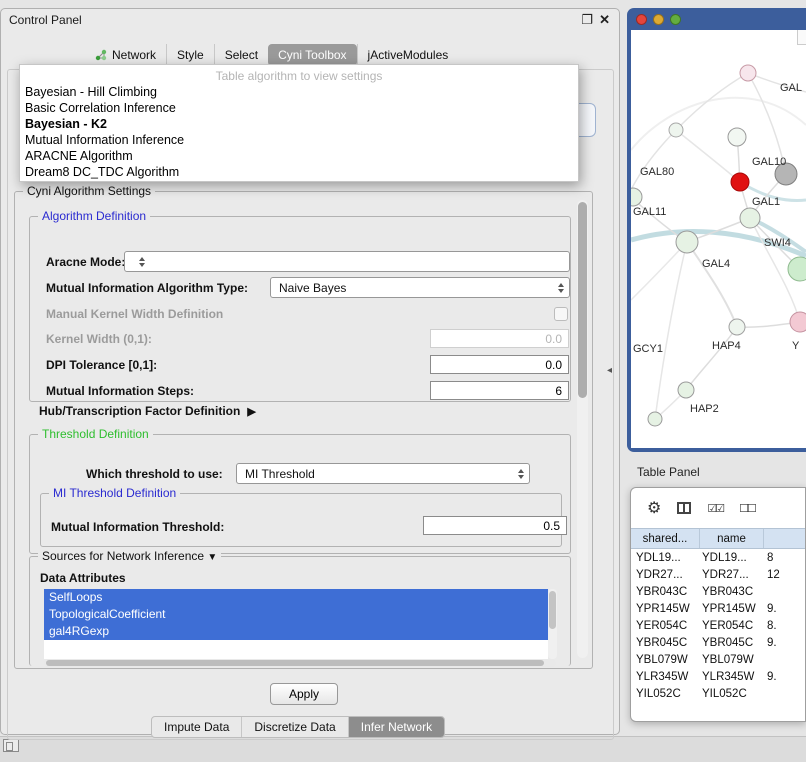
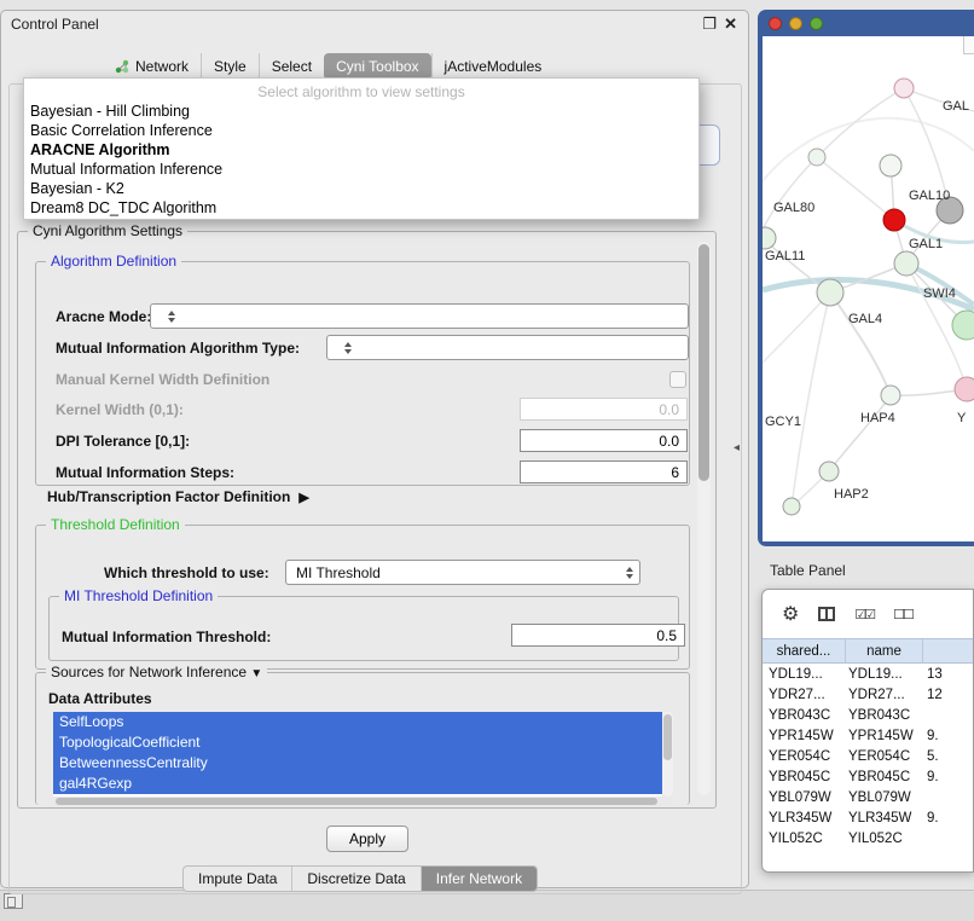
  ◂
  Control Panel
  ❐
  ✕
  Network
  Style
  Select
  Cyni Toolbox
  jActiveModules
- Table algorithm to view settings
+ Select algorithm to view settings
  Bayesian - Hill Climbing
  Basic Correlation Inference
- Bayesian - K2
+ ARACNE Algorithm
  Mutual Information Inference
- ARACNE Algorithm
+ Bayesian - K2
  Dream8 DC_TDC Algorithm
  Cyni Algorithm Settings
  Algorithm Definition
  Aracne Mode
  Mutual Information Algorithm Type:
- Naive Bayes
  Manual Kernel Width Definition
  Kernel Width (0,1):
  0.0
  DPI Tolerance [0,1]:
  0.0
  Mutual Information Steps:
  6
  Hub/Transcription Factor Definition
  ▶
  Threshold Definition
  Which threshold to use:
  MI Threshold
  MI Threshold Definition
  Mutual Information Threshold:
  0.5
  Sources for Network Inference ▼
  Data Attributes
  SelfLoops
  TopologicalCoefficient
+ BetweennessCentrality
  gal4RGexp
  Apply
  Impute Data
  Discretize Data
  Infer Network
  GAL
  GAL80
  GAL10
  GAL11
  GAL1
  SWI4
  GAL4
  GCY1
  HAP4
  Y
  HAP2
  Table Panel
  ⚙
  ☑☑
  ☐☐
  shared...
  name
  YDL19...
  YDL19...
- 8
+ 13
  YDR27...
  YDR27...
  12
  YBR043C
  YBR043C
  YPR145W
  YPR145W
  9.
  YER054C
  YER054C
- 8.
+ 5.
  YBR045C
  YBR045C
  9.
  YBL079W
  YBL079W
  YLR345W
  YLR345W
  9.
  YIL052C
  YIL052C
